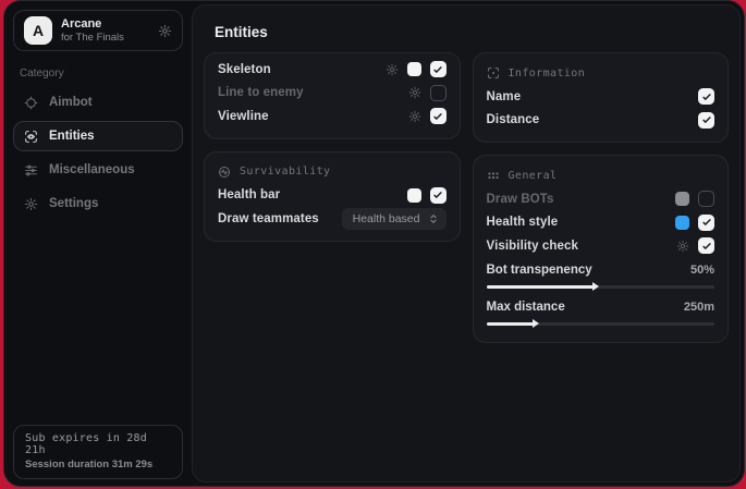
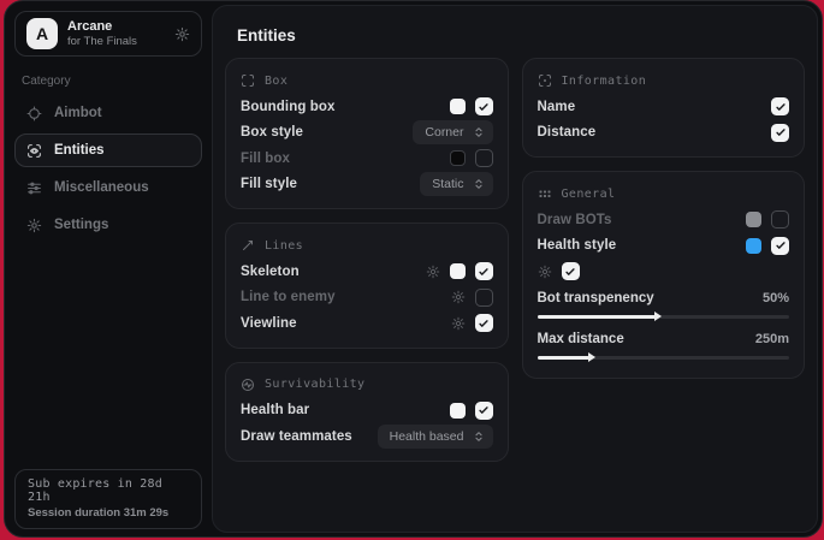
  A
  Arcane
  for The Finals
  Category
  Aimbot
  Entities
  Miscellaneous
  Settings
  Sub expires in 28d 21h
  Session duration 31m 29s
  Entities
+ Box
+ Bounding box
+ Box style
+ Corner
+ Fill box
+ Fill style
+ Static
+ Lines
  Skeleton
  Line to enemy
  Viewline
  Survivability
  Health bar
  Draw teammates
  Health based
  Information
  Name
  Distance
  General
  Draw BOTs
  Health style
- Visibility check
  Bot transpenency
  50%
  Max distance
  250m
